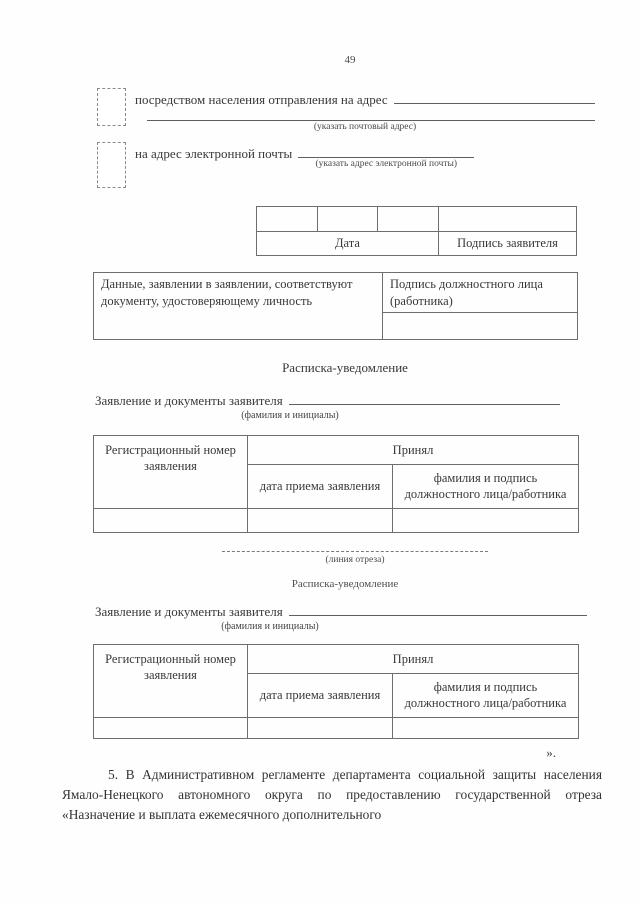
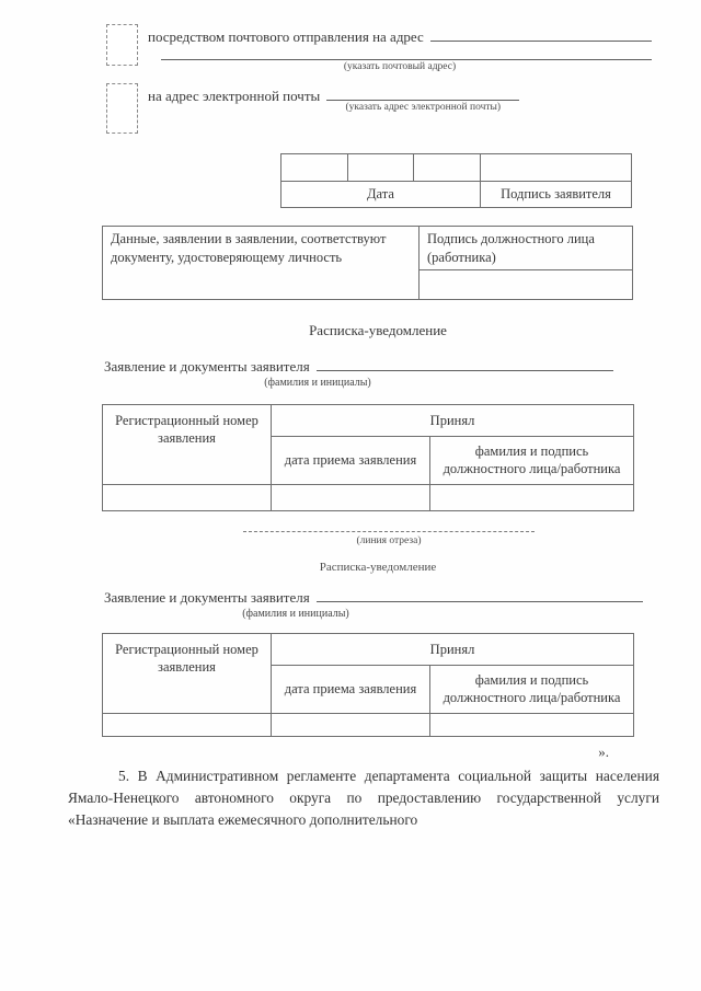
- 49
- посредством населения отправления на адрес
+ посредством почтового отправления на адрес
  (указать почтовый адрес)
  на адрес электронной почты
  (указать адрес электронной почты)
  Дата	Подпись заявителя
  Данные, заявлении в заявлении, соответствуют документу, удостоверяющему личность	Подпись должностного лица (работника)
  Расписка-уведомление
  Заявление и документы заявителя
  (фамилия и инициалы)
  Регистрационный номер заявления	Принял
  дата приема заявления	фамилия и подпись должностного лица/работника
  (линия отреза)
  Расписка-уведомление
  Заявление и документы заявителя
  (фамилия и инициалы)
  Регистрационный номер заявления	Принял
  дата приема заявления	фамилия и подпись должностного лица/работника
  ».
- 5. В Административном регламенте департамента социальной защиты населения Ямало-Ненецкого автономного округа по предоставлению государственной отреза «Назначение и выплата ежемесячного дополнительного
+ 5. В Административном регламенте департамента социальной защиты населения Ямало-Ненецкого автономного округа по предоставлению государственной услуги «Назначение и выплата ежемесячного дополнительного
